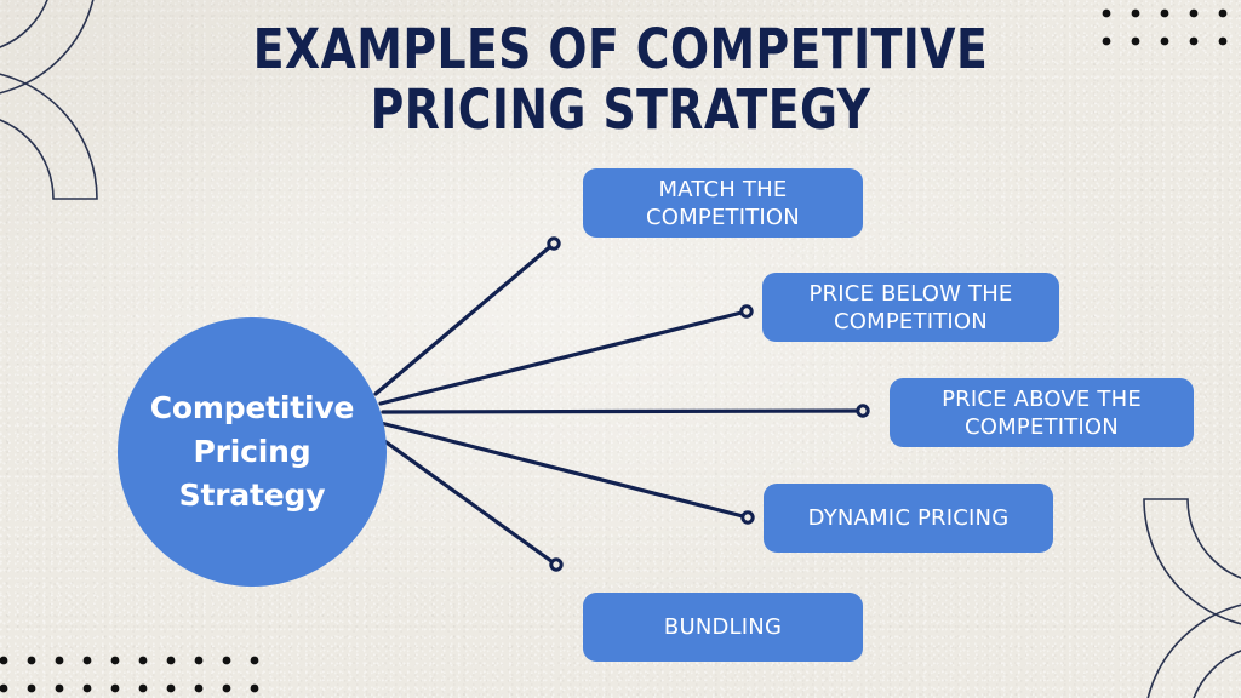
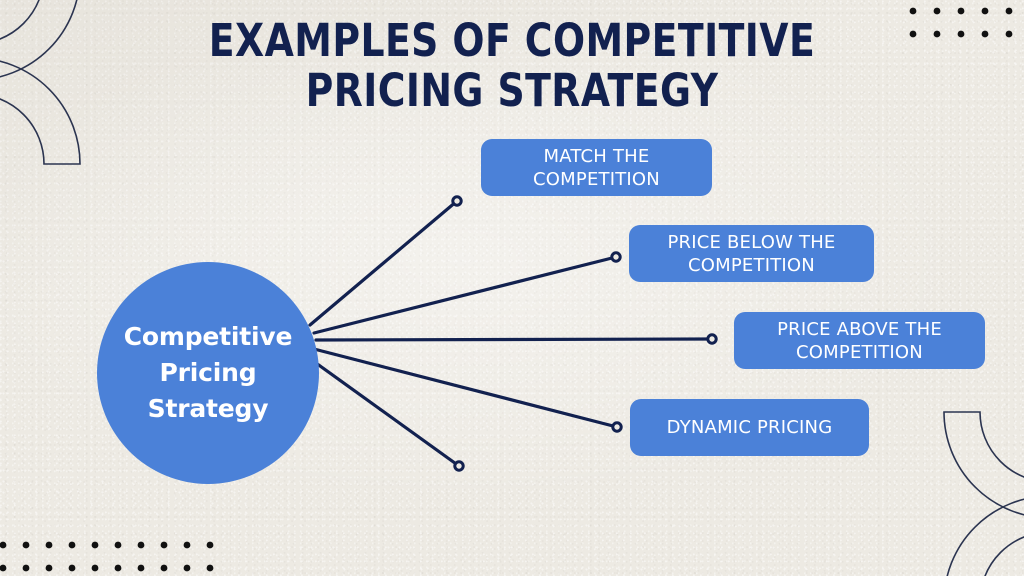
  EXAMPLES OF COMPETITIVE
  PRICING STRATEGY
  Competitive
  Pricing
  Strategy
  MATCH THE
  COMPETITION
  PRICE BELOW THE
  COMPETITION
  PRICE ABOVE THE
  COMPETITION
  DYNAMIC PRICING
- BUNDLING
